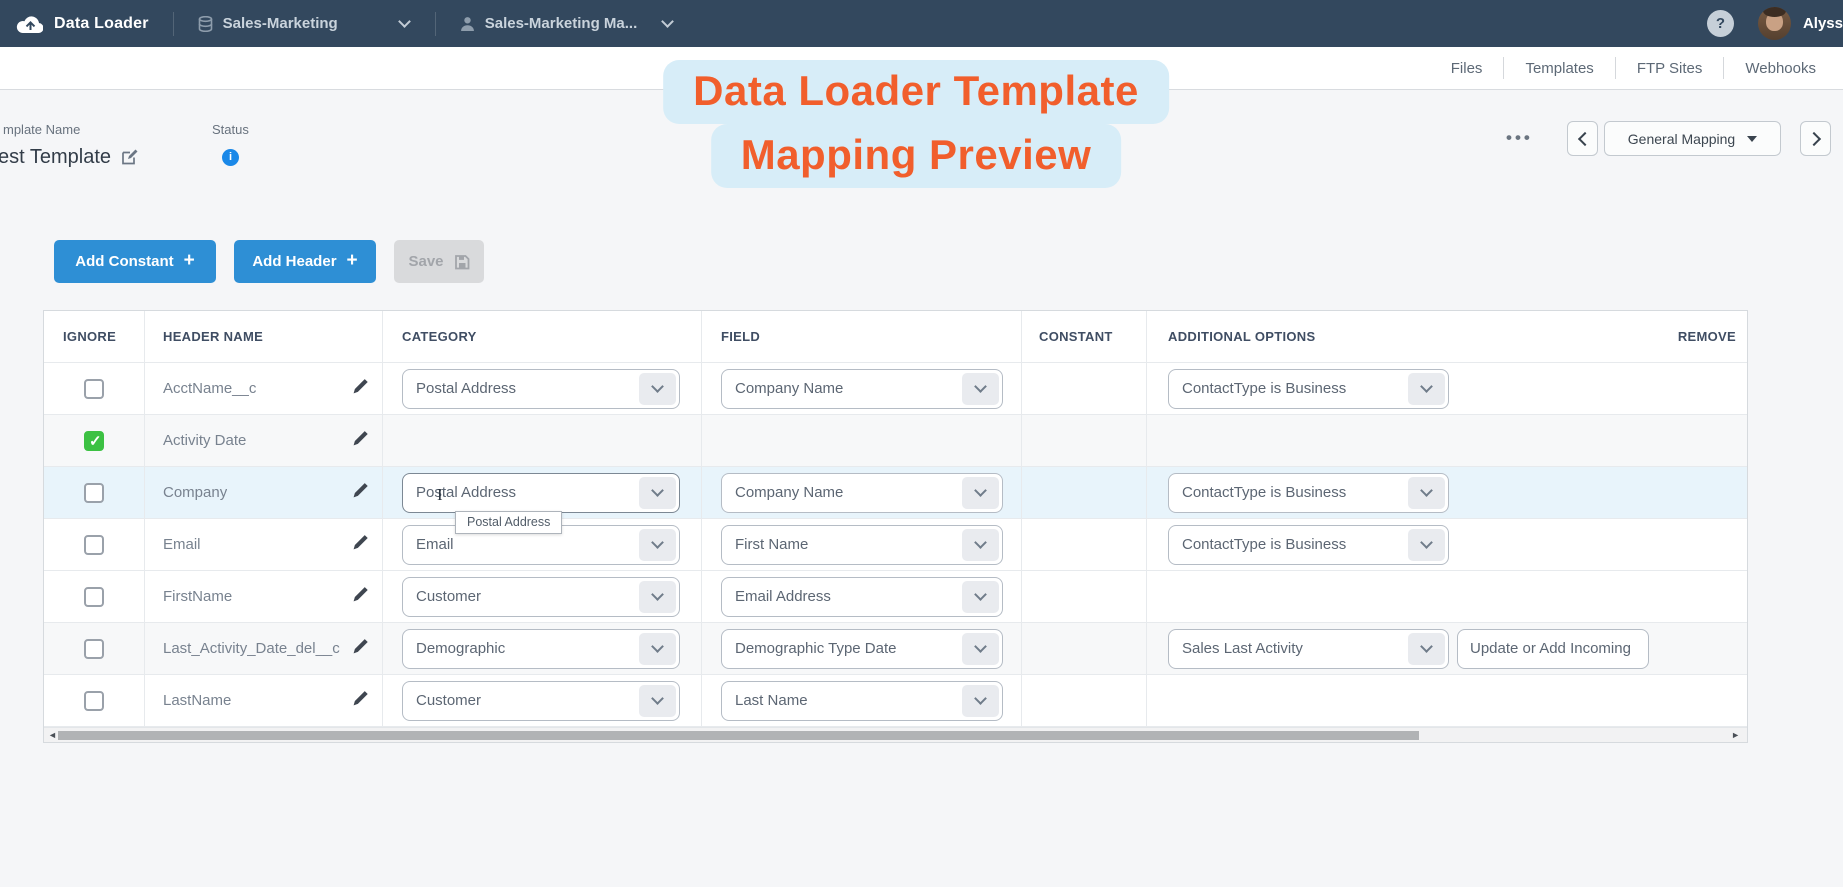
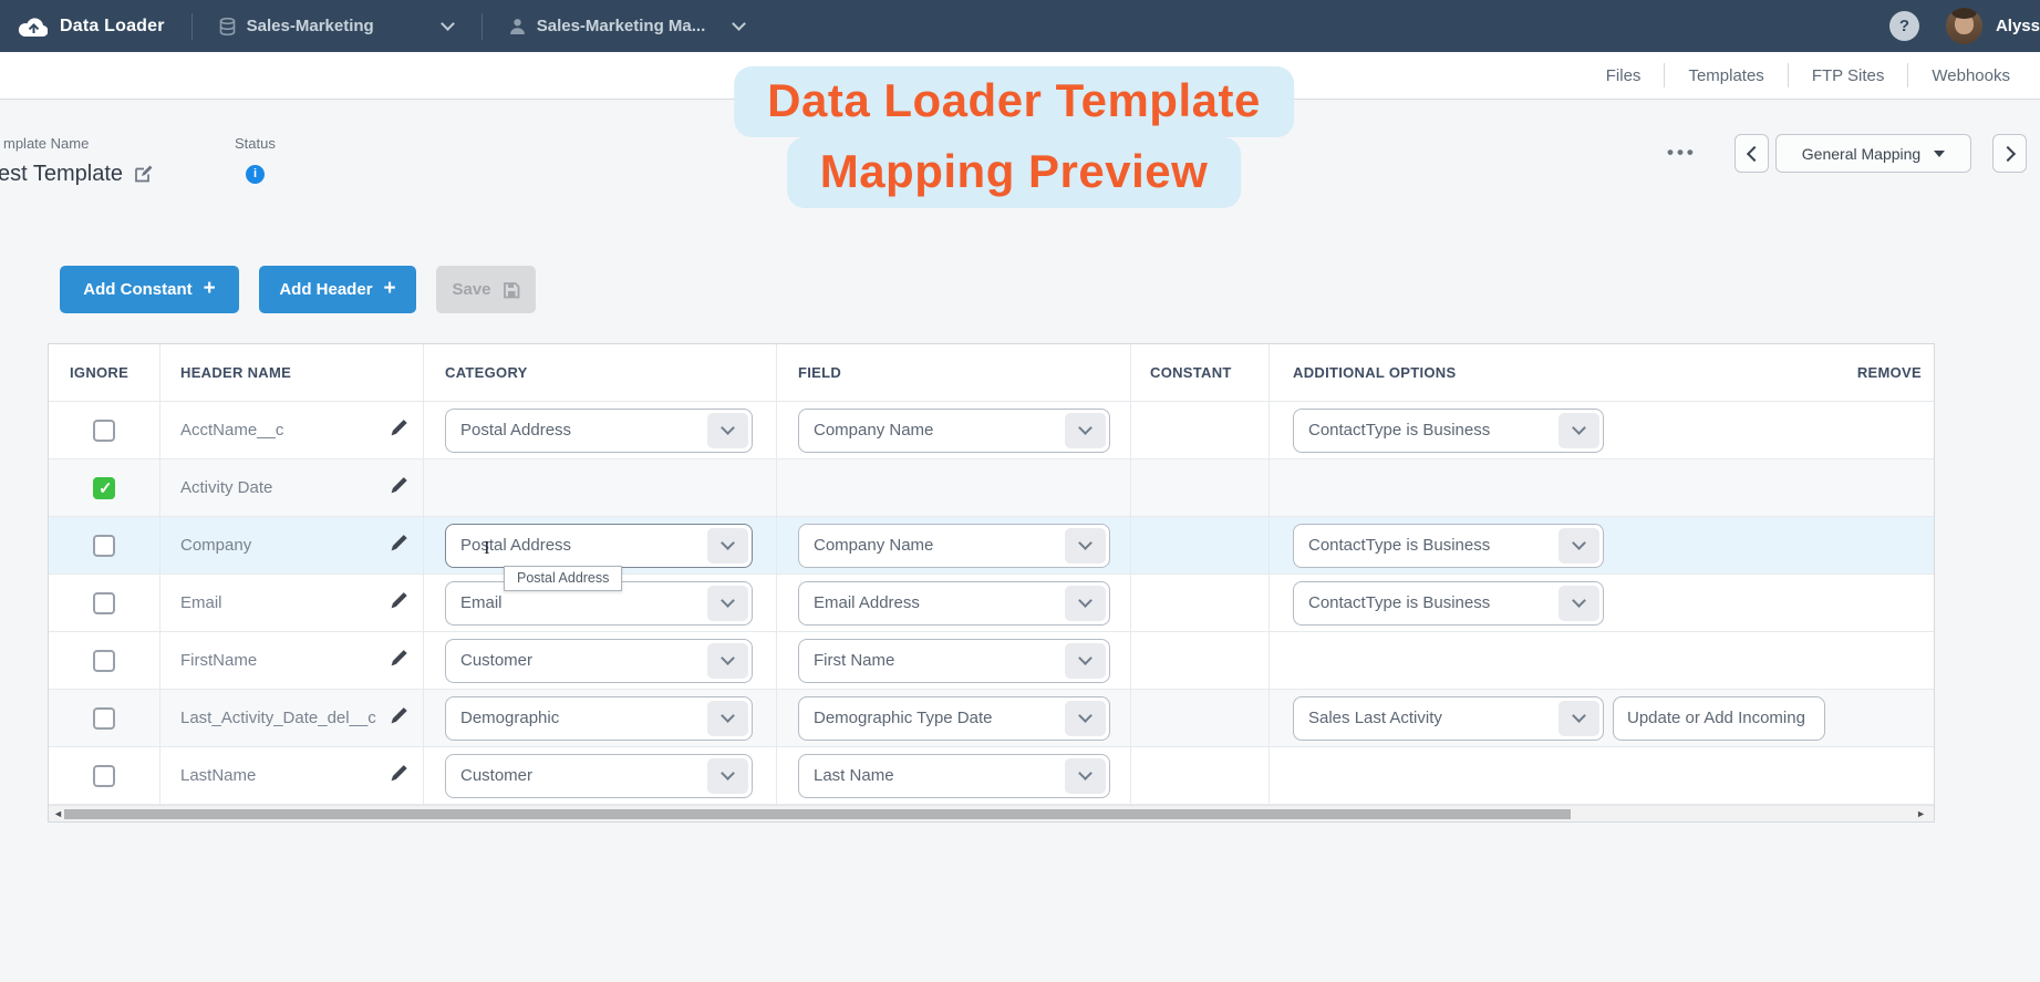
  Data Loader
  Sales-Marketing
  Sales-Marketing Ma...
  ?
  Alyss
  Files
  Templates
  FTP Sites
  Webhooks
  mplate Name
  est Template
  Status
  i
  Data Loader Template
  Mapping Preview
  •••
  General Mapping
  Add Constant
  +
  Add Header
  +
  Save
  IGNORE
  HEADER NAME
  CATEGORY
  FIELD
  CONSTANT
  ADDITIONAL OPTIONS
  REMOVE
  AcctName__c
  Postal Address
  Company Name
  ContactType is Business
  Activity Date
  Company
  Postal Address
  I
  Postal Address
  Company Name
  ContactType is Business
  Email
  Email
- First Name
+ Email Address
  ContactType is Business
  FirstName
  Customer
- Email Address
+ First Name
  Last_Activity_Date_del__c
  Demographic
  Demographic Type Date
  Sales Last Activity
  Update or Add Incoming
  LastName
  Customer
  Last Name
  ◄
  ►
